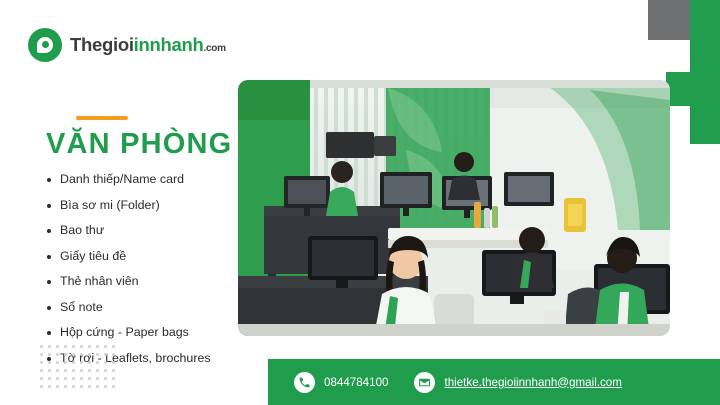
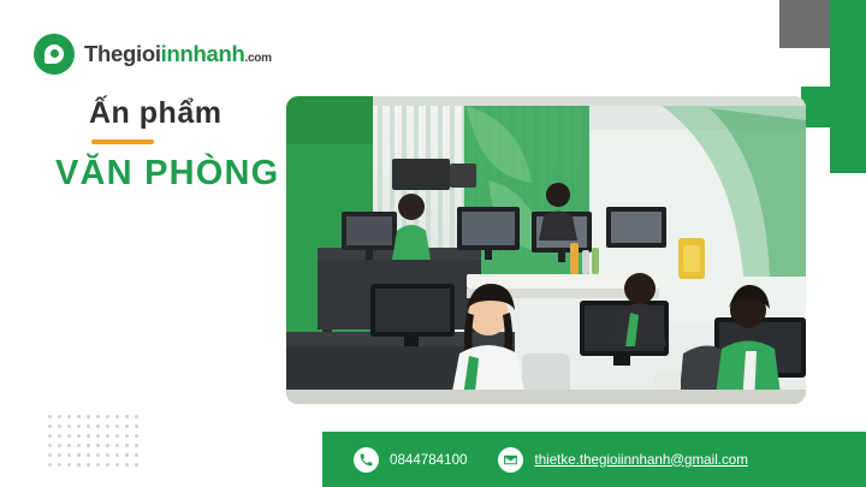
  Thegioiinnhanh.com
+ Ấn phẩm
  VĂN PHÒNG
- Danh thiếp/Name card
- Bìa sơ mi (Folder)
- Bao thư
- Giấy tiêu đề
- Thẻ nhân viên
- Sổ note
- Hộp cứng - Paper bags
- Tờ rơi - Leaflets, brochures
  0844784100
  thietke.thegioiinnhanh@gmail.com
